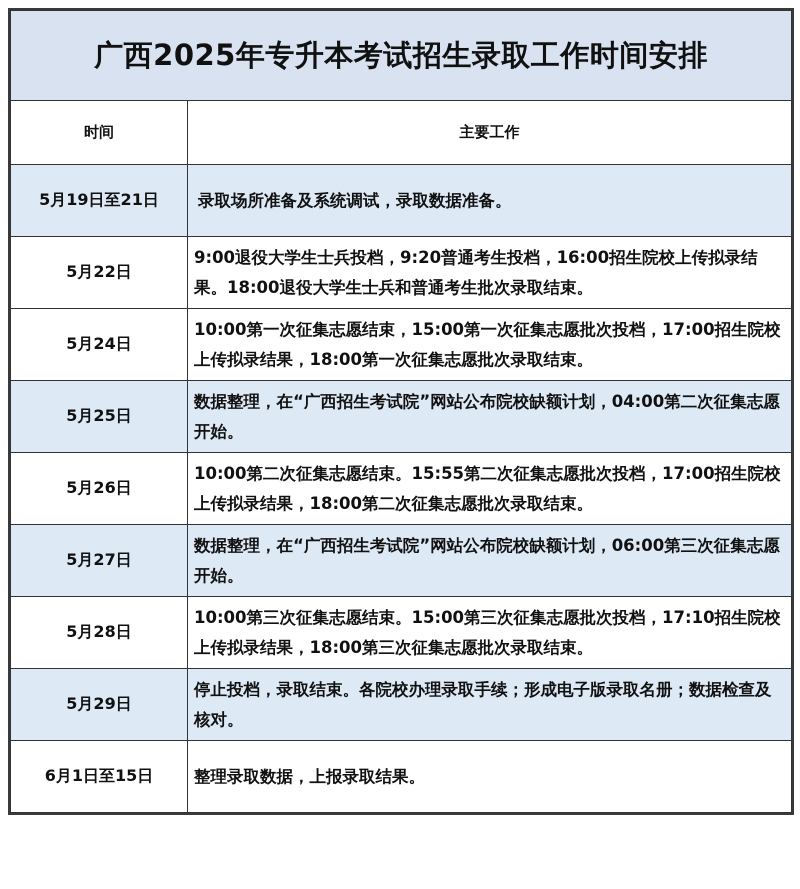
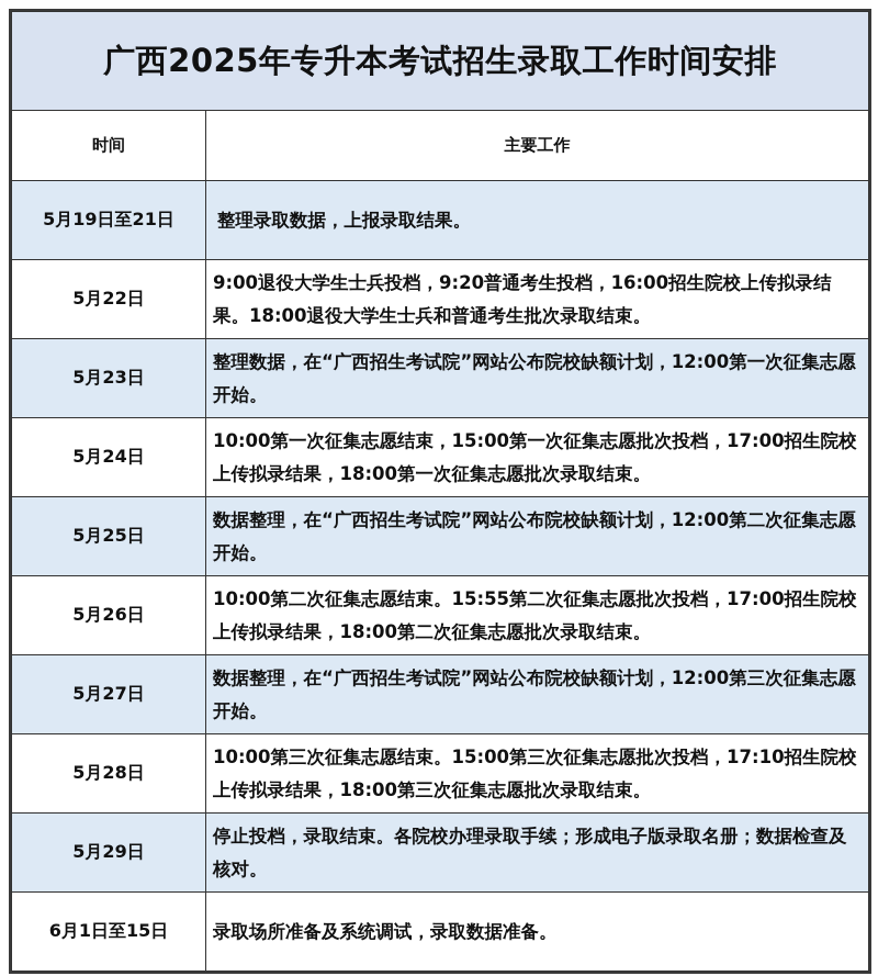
  广西2025年专升本考试招生录取工作时间安排
  时间	主要工作
- 5月19日至21日	录取场所准备及系统调试，录取数据准备。
+ 5月19日至21日	整理录取数据，上报录取结果。
  5月22日	9:00退役大学生士兵投档，9:20普通考生投档，16:00招生院校上传拟录结果。18:00退役大学生士兵和普通考生批次录取结束。
+ 5月23日	整理数据，在“广西招生考试院”网站公布院校缺额计划，12:00第一次征集志愿开始。
  5月24日	10:00第一次征集志愿结束，15:00第一次征集志愿批次投档，17:00招生院校上传拟录结果，18:00第一次征集志愿批次录取结束。
- 5月25日	数据整理，在“广西招生考试院”网站公布院校缺额计划，04:00第二次征集志愿开始。
+ 5月25日	数据整理，在“广西招生考试院”网站公布院校缺额计划，12:00第二次征集志愿开始。
  5月26日	10:00第二次征集志愿结束。15:55第二次征集志愿批次投档，17:00招生院校上传拟录结果，18:00第二次征集志愿批次录取结束。
- 5月27日	数据整理，在“广西招生考试院”网站公布院校缺额计划，06:00第三次征集志愿开始。
+ 5月27日	数据整理，在“广西招生考试院”网站公布院校缺额计划，12:00第三次征集志愿开始。
  5月28日	10:00第三次征集志愿结束。15:00第三次征集志愿批次投档，17:10招生院校上传拟录结果，18:00第三次征集志愿批次录取结束。
  5月29日	停止投档，录取结束。各院校办理录取手续；形成电子版录取名册；数据检查及核对。
- 6月1日至15日	整理录取数据，上报录取结果。
+ 6月1日至15日	录取场所准备及系统调试，录取数据准备。
